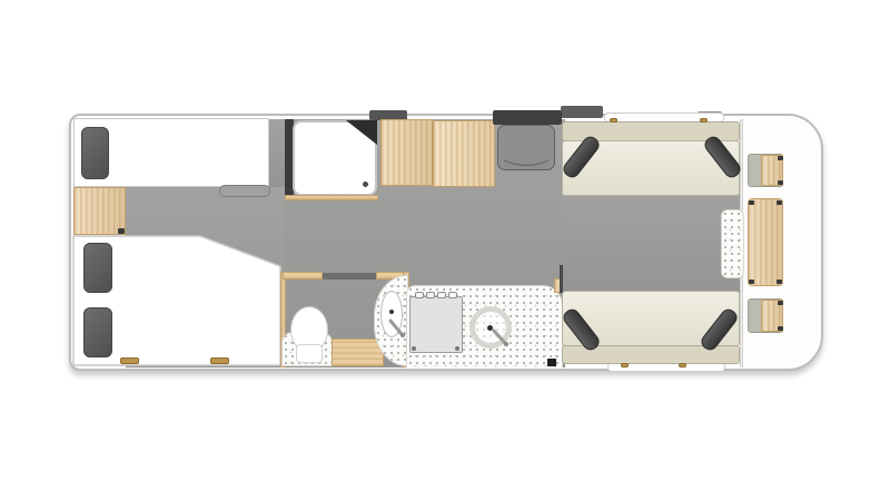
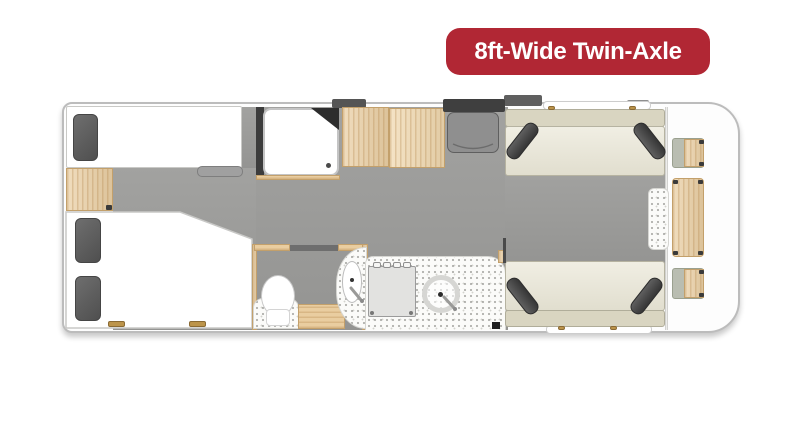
+ 8ft-Wide Twin-Axle
